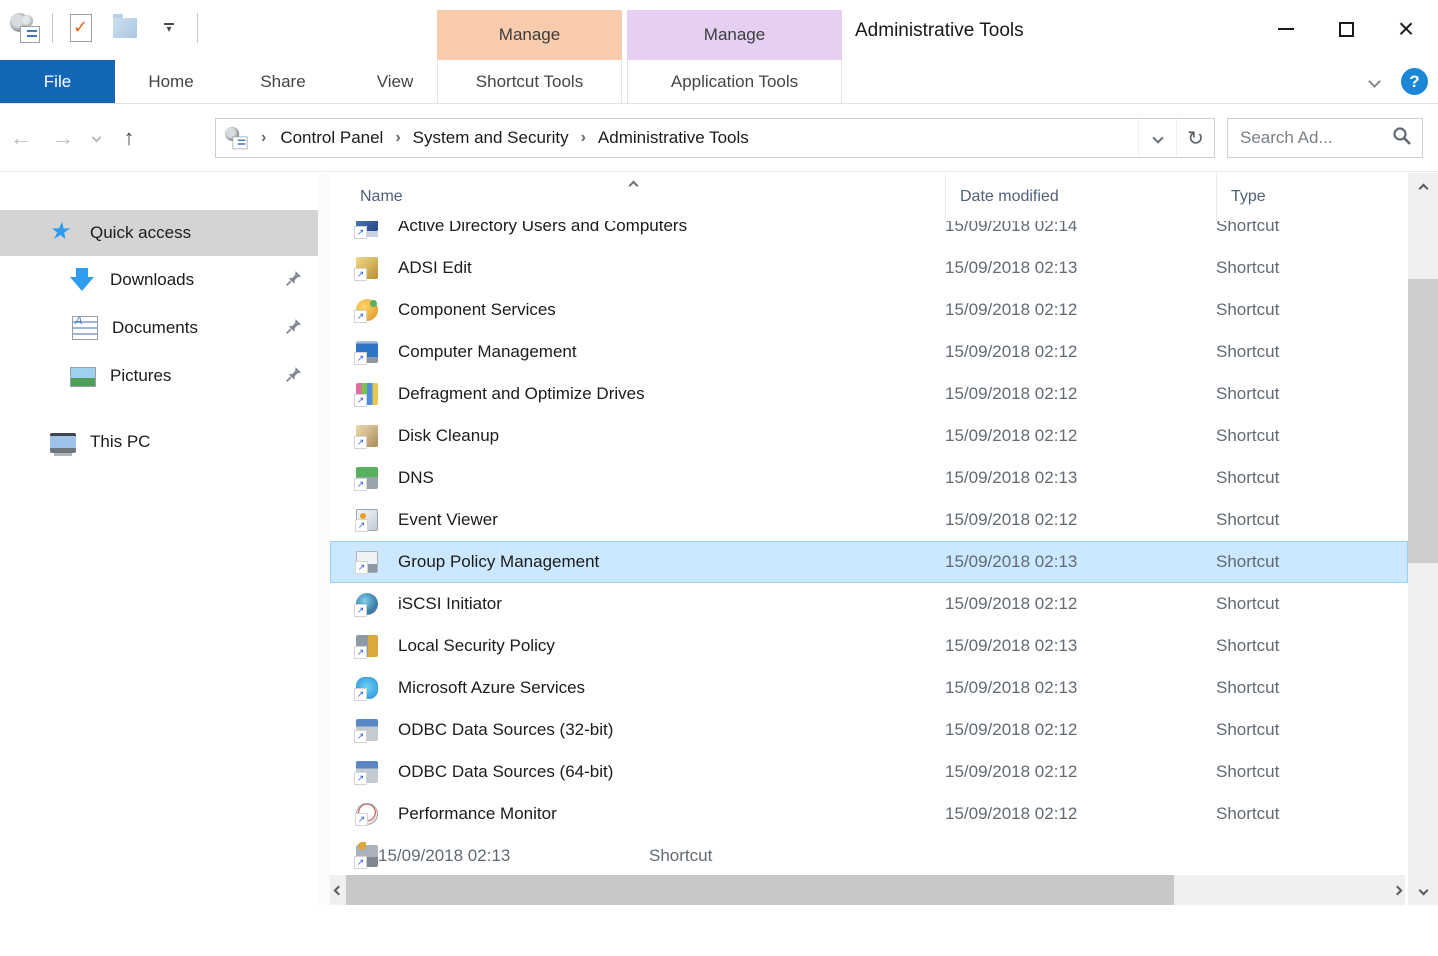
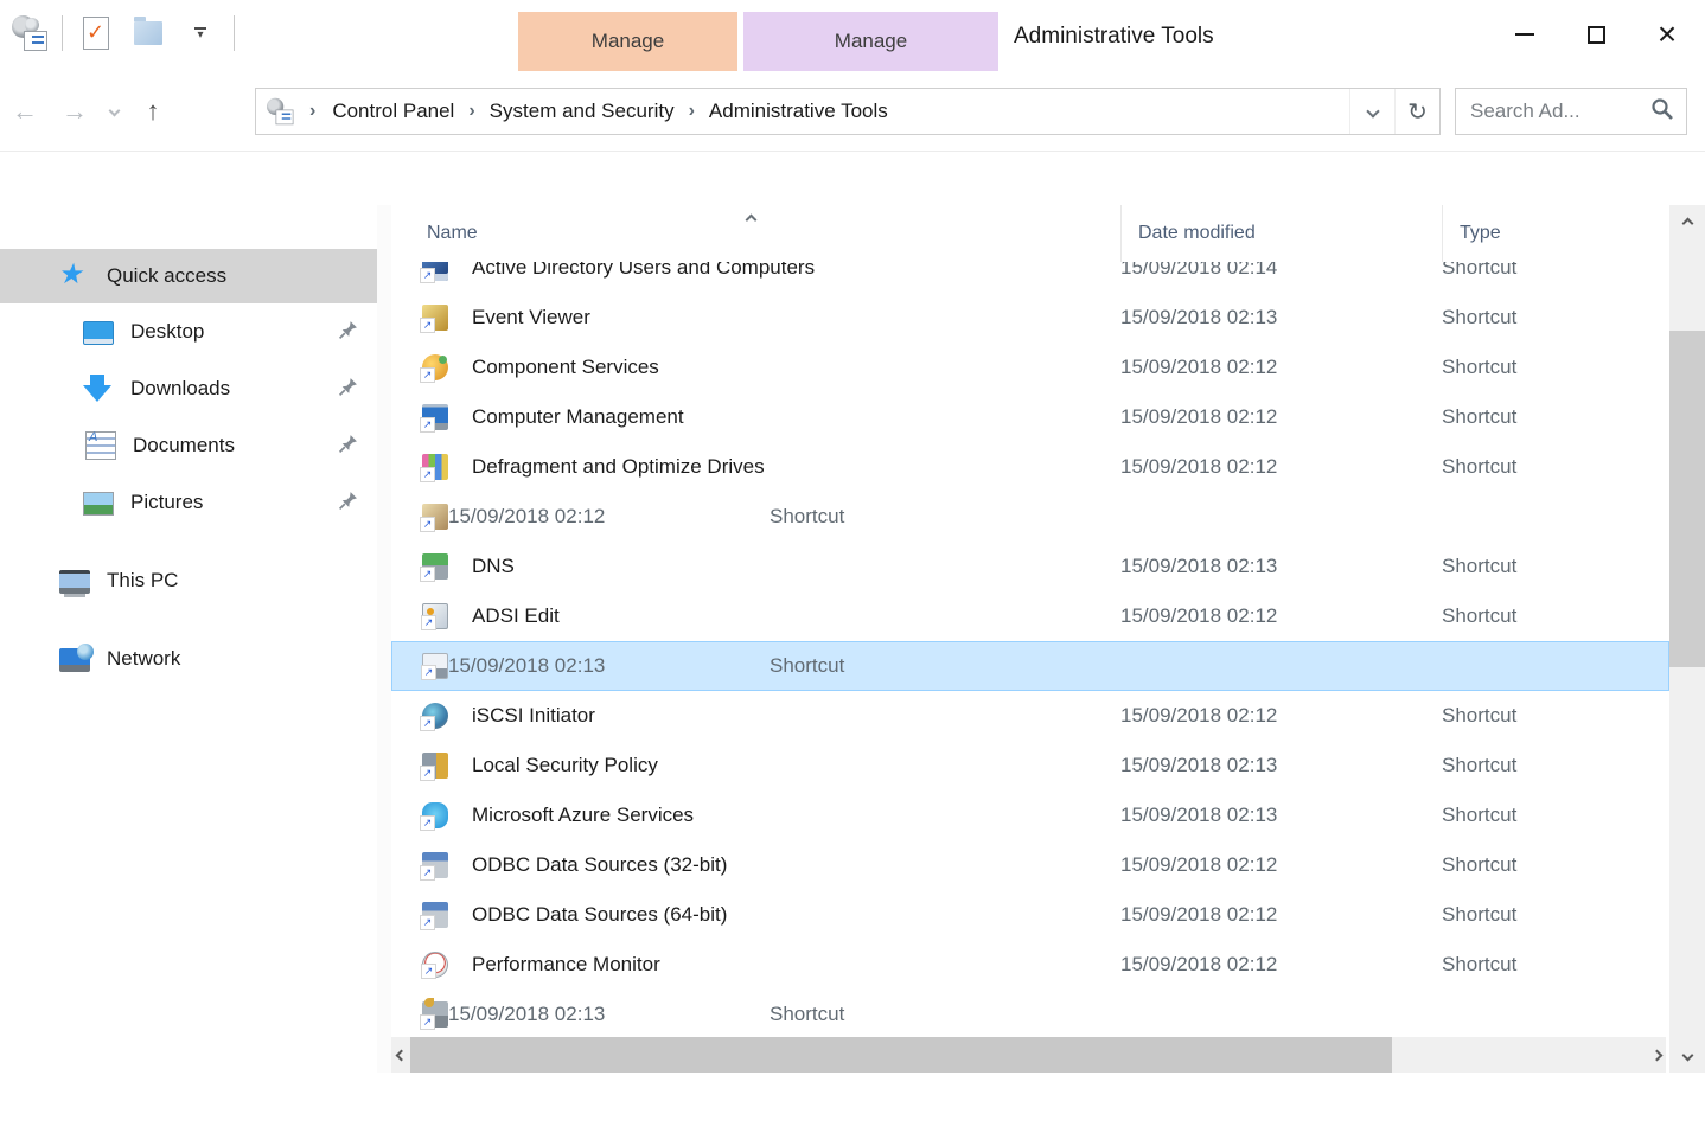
  ▾
  Manage
  Manage
  Administrative Tools
  ×
- File
- Home
- Share
- View
- Shortcut Tools
- Application Tools
- ?
  ←
  →
  ↑
  ›
  Control Panel
  ›
  System and Security
  ›
  Administrative Tools
  ↻
  Search Ad...
  Quick access
+ Desktop
  Downloads
  Documents
  Pictures
  This PC
+ Network
  Name
  Date modified
  Type
  Active Directory Users and Computers
  15/09/2018 02:14
  Shortcut
- ADSI Edit
+ Event Viewer
  15/09/2018 02:13
  Shortcut
  Component Services
  15/09/2018 02:12
  Shortcut
  Computer Management
  15/09/2018 02:12
  Shortcut
  Defragment and Optimize Drives
  15/09/2018 02:12
  Shortcut
- Disk Cleanup
  15/09/2018 02:12
  Shortcut
  DNS
  15/09/2018 02:13
  Shortcut
- Event Viewer
+ ADSI Edit
  15/09/2018 02:12
  Shortcut
- Group Policy Management
  15/09/2018 02:13
  Shortcut
  iSCSI Initiator
  15/09/2018 02:12
  Shortcut
  Local Security Policy
  15/09/2018 02:13
  Shortcut
  Microsoft Azure Services
  15/09/2018 02:13
  Shortcut
  ODBC Data Sources (32-bit)
  15/09/2018 02:12
  Shortcut
  ODBC Data Sources (64-bit)
  15/09/2018 02:12
  Shortcut
  Performance Monitor
  15/09/2018 02:12
  Shortcut
  15/09/2018 02:13
  Shortcut
